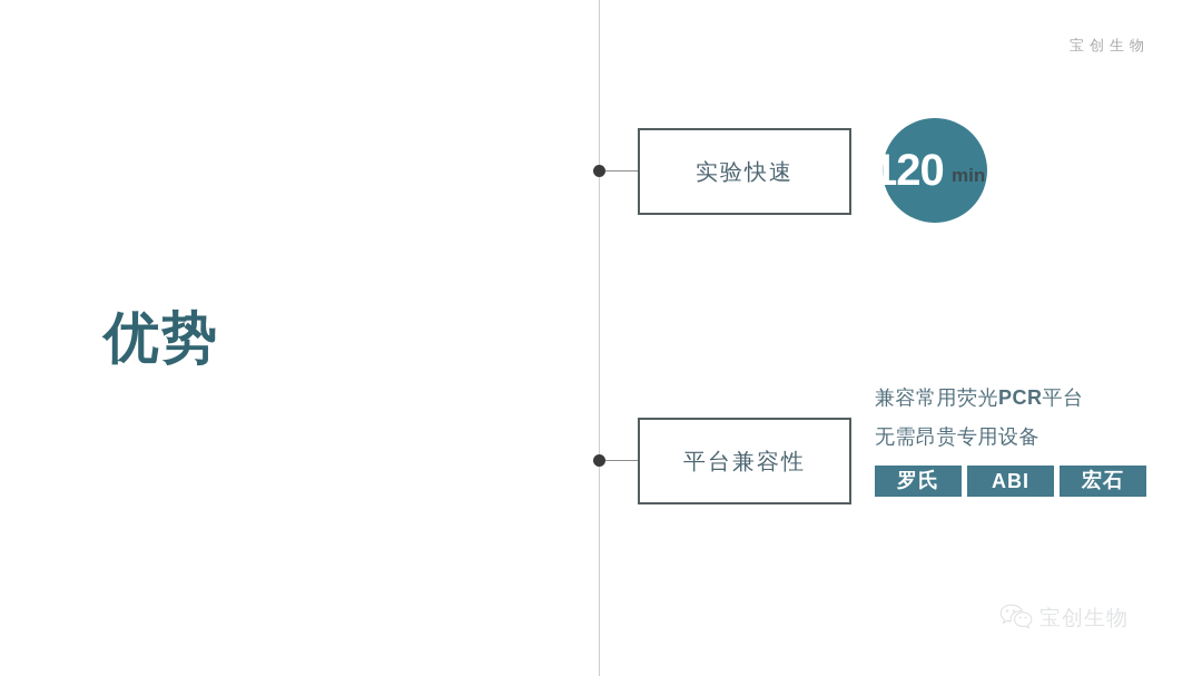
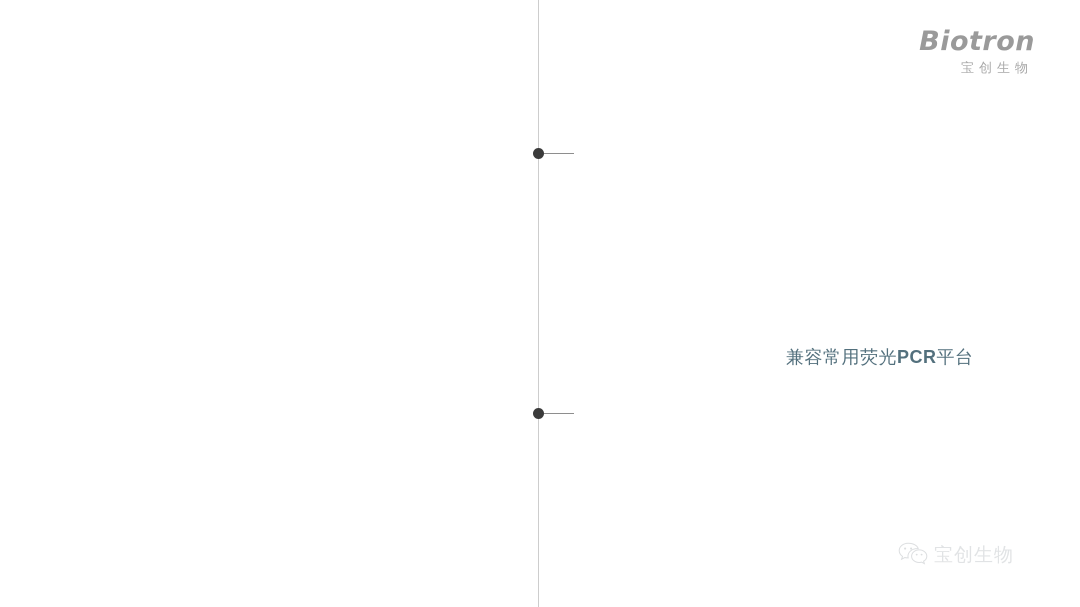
+ Biotron
  宝创生物
- 优势
- 实验快速
- 120
- min
- 平台兼容性
  兼容常用荧光PCR平台
- 无需昂贵专用设备
- 罗氏
- ABI
- 宏石
  宝创生物
